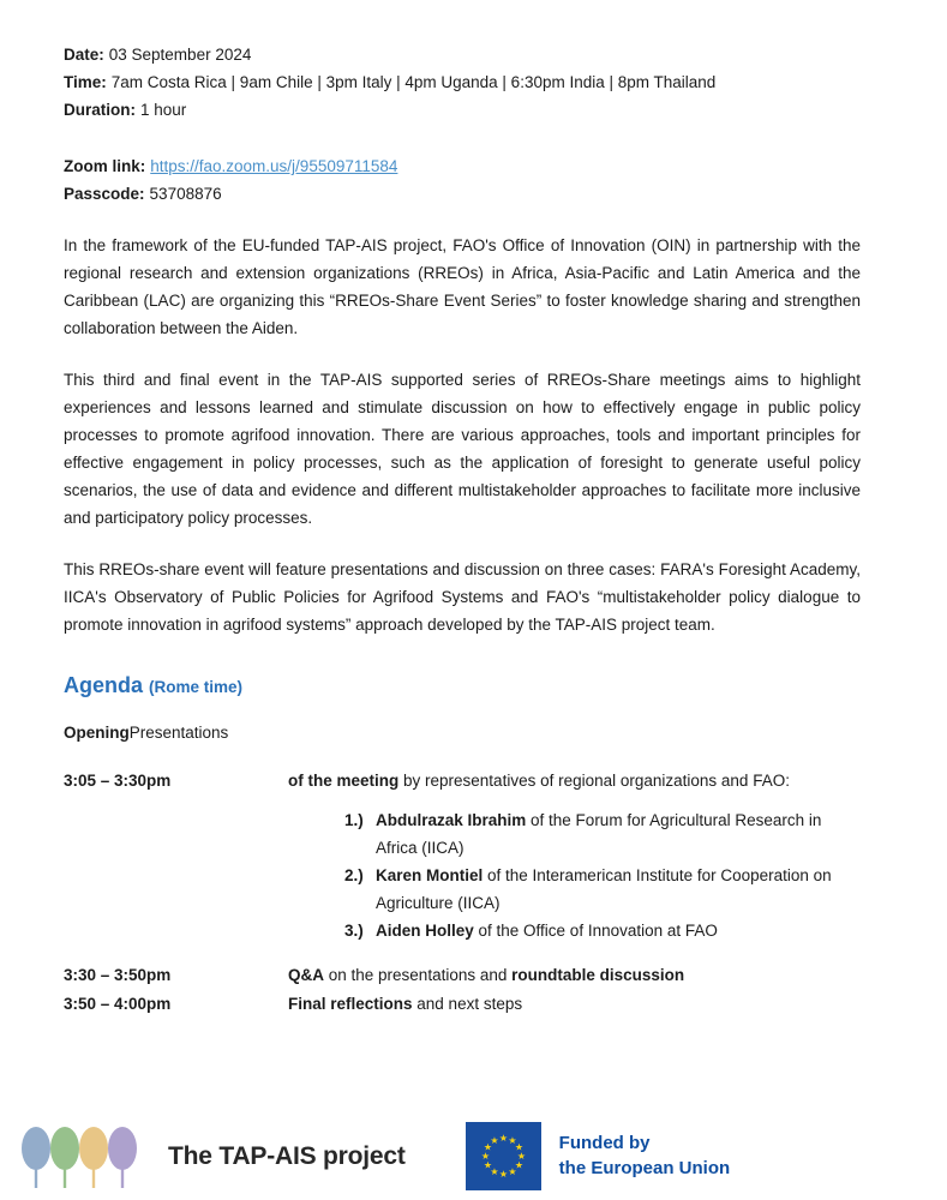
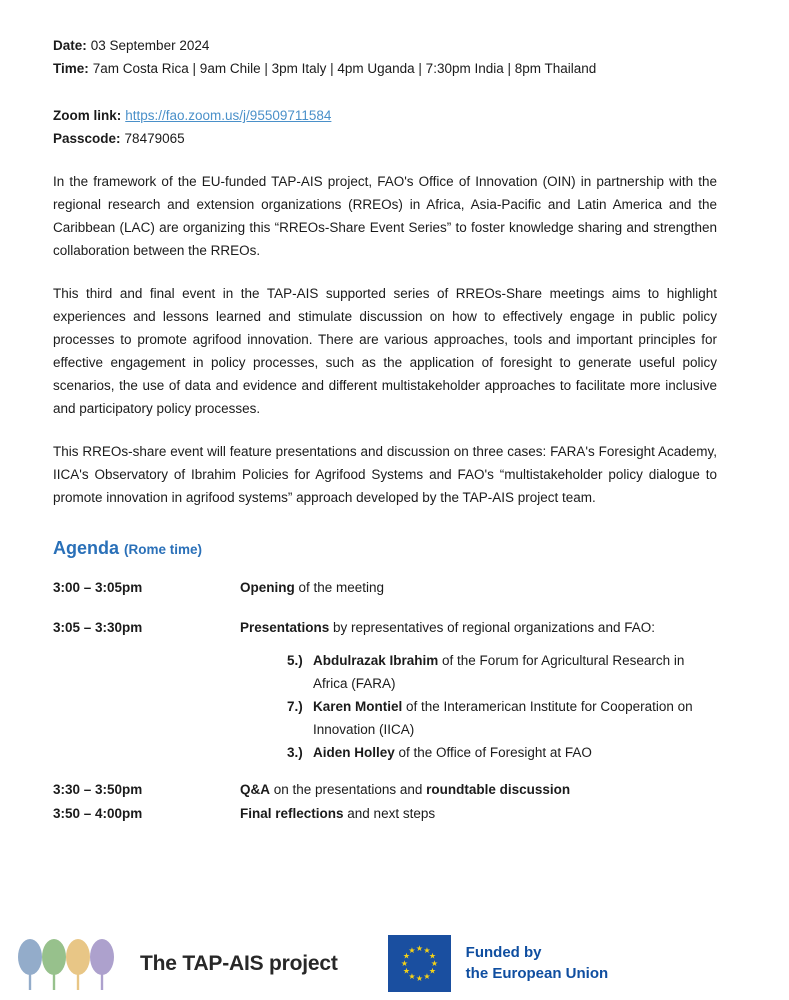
  Date: 03 September 2024
- Time: 7am Costa Rica | 9am Chile | 3pm Italy | 4pm Uganda | 6:30pm India | 8pm Thailand
+ Time: 7am Costa Rica | 9am Chile | 3pm Italy | 4pm Uganda | 7:30pm India | 8pm Thailand
- Duration: 1 hour
  Zoom link: https://fao.zoom.us/j/95509711584
- Passcode: 53708876
+ Passcode: 78479065
- In the framework of the EU-funded TAP-AIS project, FAO's Office of Innovation (OIN) in partnership with the regional research and extension organizations (RREOs) in Africa, Asia-Pacific and Latin America and the Caribbean (LAC) are organizing this “RREOs-Share Event Series” to foster knowledge sharing and strengthen collaboration between the Aiden.
+ In the framework of the EU-funded TAP-AIS project, FAO's Office of Innovation (OIN) in partnership with the regional research and extension organizations (RREOs) in Africa, Asia-Pacific and Latin America and the Caribbean (LAC) are organizing this “RREOs-Share Event Series” to foster knowledge sharing and strengthen collaboration between the RREOs.
  This third and final event in the TAP-AIS supported series of RREOs-Share meetings aims to highlight experiences and lessons learned and stimulate discussion on how to effectively engage in public policy processes to promote agrifood innovation. There are various approaches, tools and important principles for effective engagement in policy processes, such as the application of foresight to generate useful policy scenarios, the use of data and evidence and different multistakeholder approaches to facilitate more inclusive and participatory policy processes.
- This RREOs-share event will feature presentations and discussion on three cases: FARA's Foresight Academy, IICA's Observatory of Public Policies for Agrifood Systems and FAO's “multistakeholder policy dialogue to promote innovation in agrifood systems” approach developed by the TAP-AIS project team.
+ This RREOs-share event will feature presentations and discussion on three cases: FARA's Foresight Academy, IICA's Observatory of Ibrahim Policies for Agrifood Systems and FAO's “multistakeholder policy dialogue to promote innovation in agrifood systems” approach developed by the TAP-AIS project team.
  Agenda (Rome time)
+ 3:00 – 3:05pm
- OpeningPresentations
+ Opening of the meeting
  3:05 – 3:30pm
- of the meeting by representatives of regional organizations and FAO:
+ Presentations by representatives of regional organizations and FAO:
- 1.)
+ 5.)
- Abdulrazak Ibrahim of the Forum for Agricultural Research in Africa (IICA)
+ Abdulrazak Ibrahim of the Forum for Agricultural Research in Africa (FARA)
- 2.)
+ 7.)
- Karen Montiel of the Interamerican Institute for Cooperation on Agriculture (IICA)
+ Karen Montiel of the Interamerican Institute for Cooperation on Innovation (IICA)
  3.)
- Aiden Holley of the Office of Innovation at FAO
+ Aiden Holley of the Office of Foresight at FAO
  3:30 – 3:50pm
  Q&A on the presentations and roundtable discussion
  3:50 – 4:00pm
  Final reflections and next steps
  The TAP-AIS project
  ★
  ★
  ★
  ★
  ★
  ★
  ★
  ★
  ★
  ★
  ★
  ★
  Funded by
  the European Union
